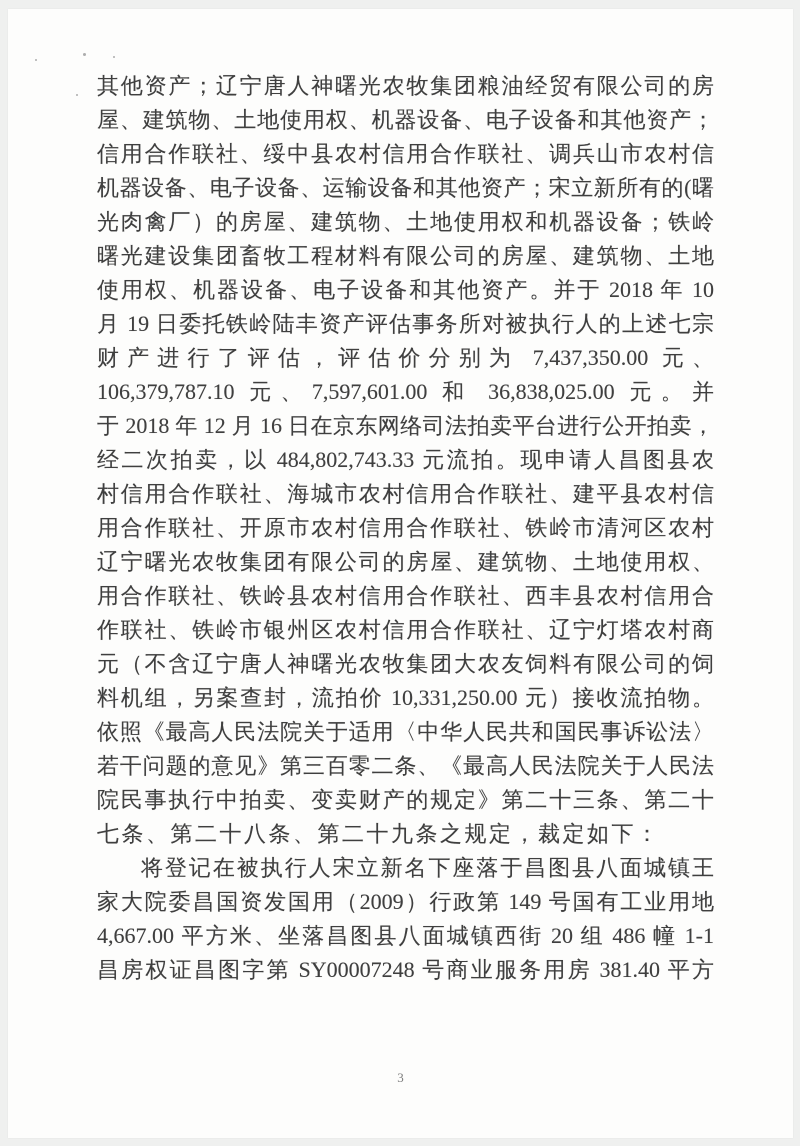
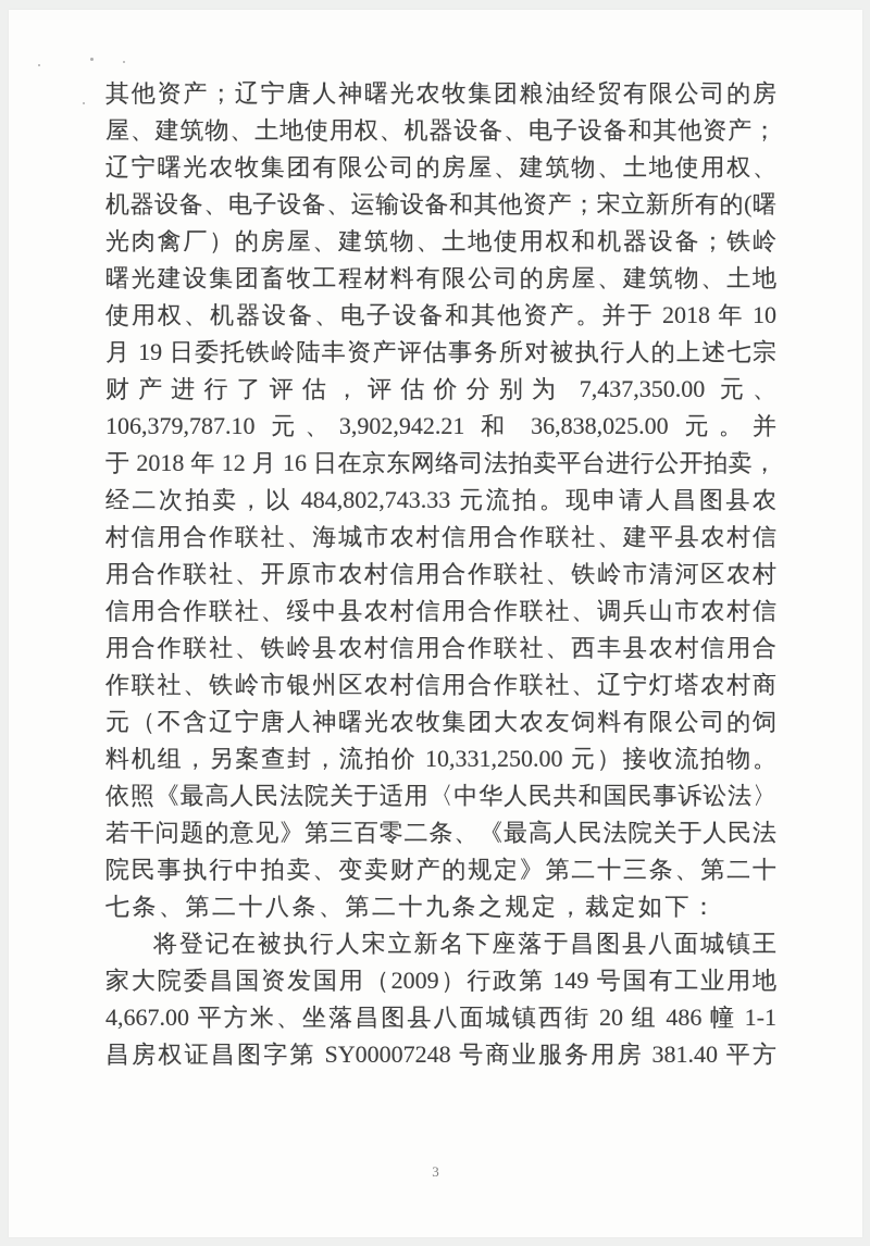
  其他资产；辽宁唐人神曙光农牧集团粮油经贸有限公司的房
  屋、建筑物、土地使用权、机器设备、电子设备和其他资产；
- 信用合作联社、绥中县农村信用合作联社、调兵山市农村信
+ 辽宁曙光农牧集团有限公司的房屋、建筑物、土地使用权、
  机器设备、电子设备、运输设备和其他资产；宋立新所有的(曙
  光肉禽厂）的房屋、建筑物、土地使用权和机器设备；铁岭
  曙光建设集团畜牧工程材料有限公司的房屋、建筑物、土地
  使用权、机器设备、电子设备和其他资产。并于 2018 年 10
  月 19 日委托铁岭陆丰资产评估事务所对被执行人的上述七宗
  财产进行了评估，评估价分别为 7,437,350.00 元、
- 106,379,787.10 元、7,597,601.00 和 36,838,025.00 元。并
+ 106,379,787.10 元、3,902,942.21 和 36,838,025.00 元。并
  于 2018 年 12 月 16 日在京东网络司法拍卖平台进行公开拍卖，
  经二次拍卖，以 484,802,743.33 元流拍。现申请人昌图县农
  村信用合作联社、海城市农村信用合作联社、建平县农村信
  用合作联社、开原市农村信用合作联社、铁岭市清河区农村
- 辽宁曙光农牧集团有限公司的房屋、建筑物、土地使用权、
+ 信用合作联社、绥中县农村信用合作联社、调兵山市农村信
  用合作联社、铁岭县农村信用合作联社、西丰县农村信用合
  作联社、铁岭市银州区农村信用合作联社、辽宁灯塔农村商
  元（不含辽宁唐人神曙光农牧集团大农友饲料有限公司的饲
  料机组，另案查封，流拍价 10,331,250.00 元）接收流拍物。
  依照《最高人民法院关于适用〈中华人民共和国民事诉讼法〉
  若干问题的意见》第三百零二条、《最高人民法院关于人民法
  院民事执行中拍卖、变卖财产的规定》第二十三条、第二十
  七条、第二十八条、第二十九条之规定，裁定如下：
  将登记在被执行人宋立新名下座落于昌图县八面城镇王
  家大院委昌国资发国用（2009）行政第 149 号国有工业用地
  4,667.00 平方米、坐落昌图县八面城镇西街 20 组 486 幢 1-1
  昌房权证昌图字第 SY00007248 号商业服务用房 381.40 平方
  3
